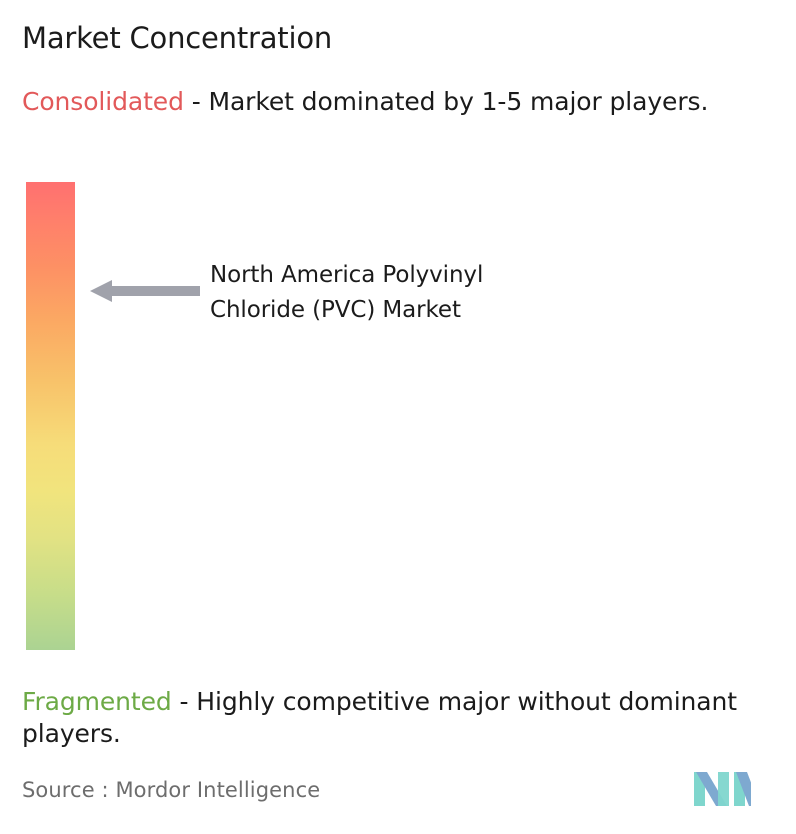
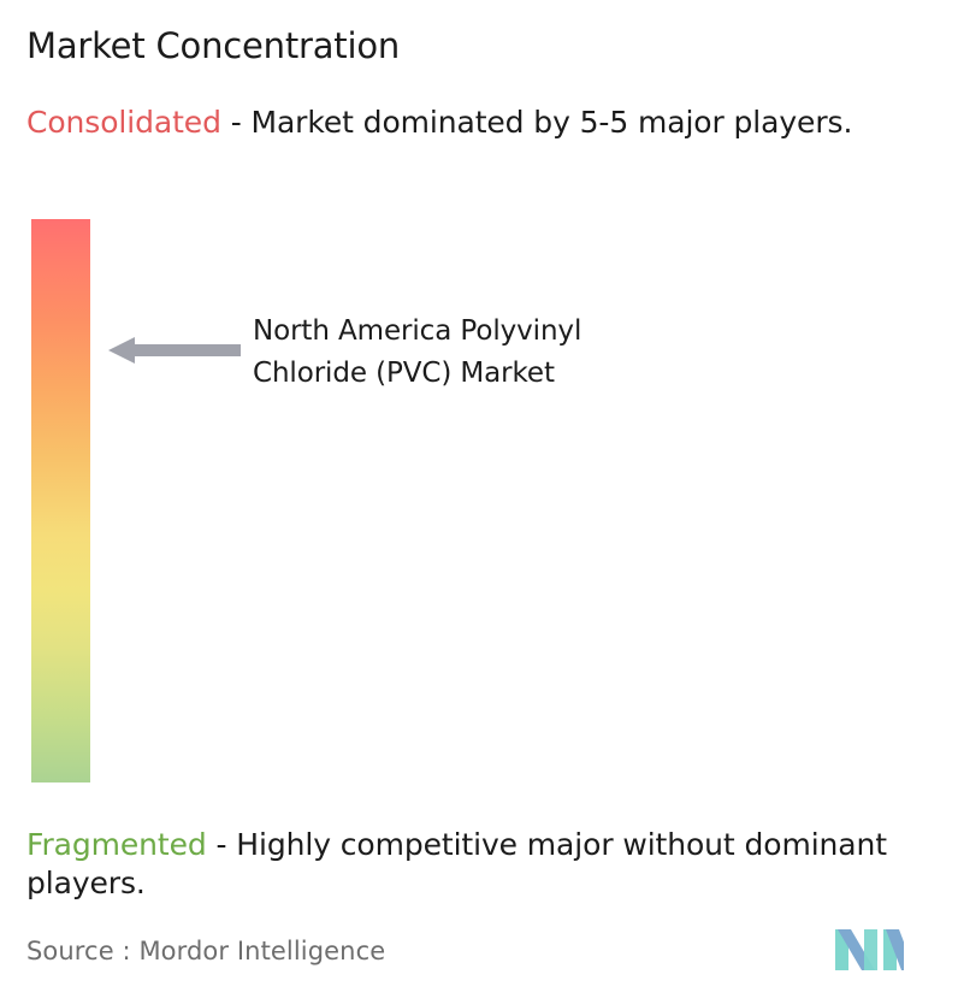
  Market Concentration
- Consolidated - Market dominated by 1-5 major players.
+ Consolidated - Market dominated by 5-5 major players.
  North America Polyvinyl
  Chloride (PVC) Market
  Fragmented - Highly competitive major without dominant players.
  Source : Mordor Intelligence
